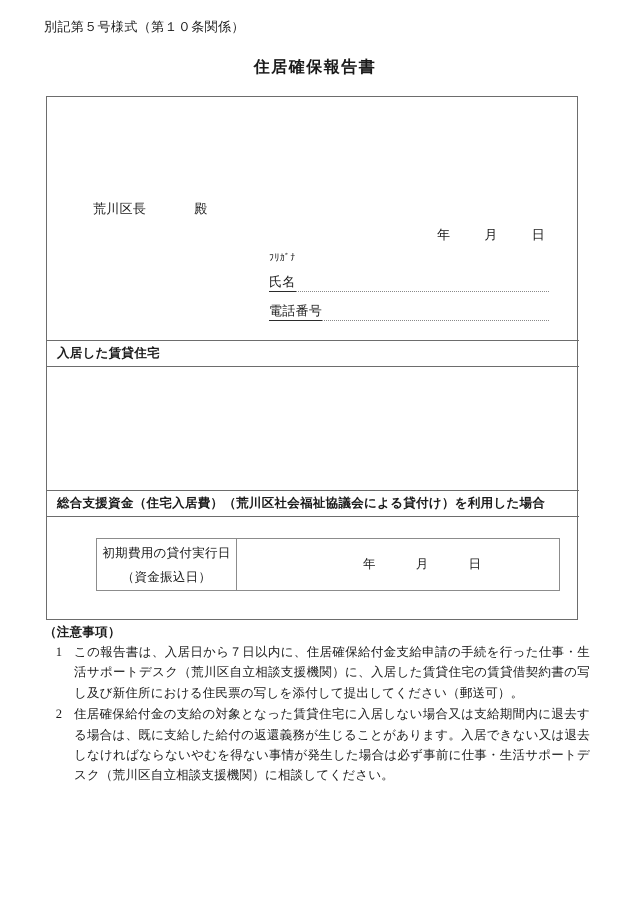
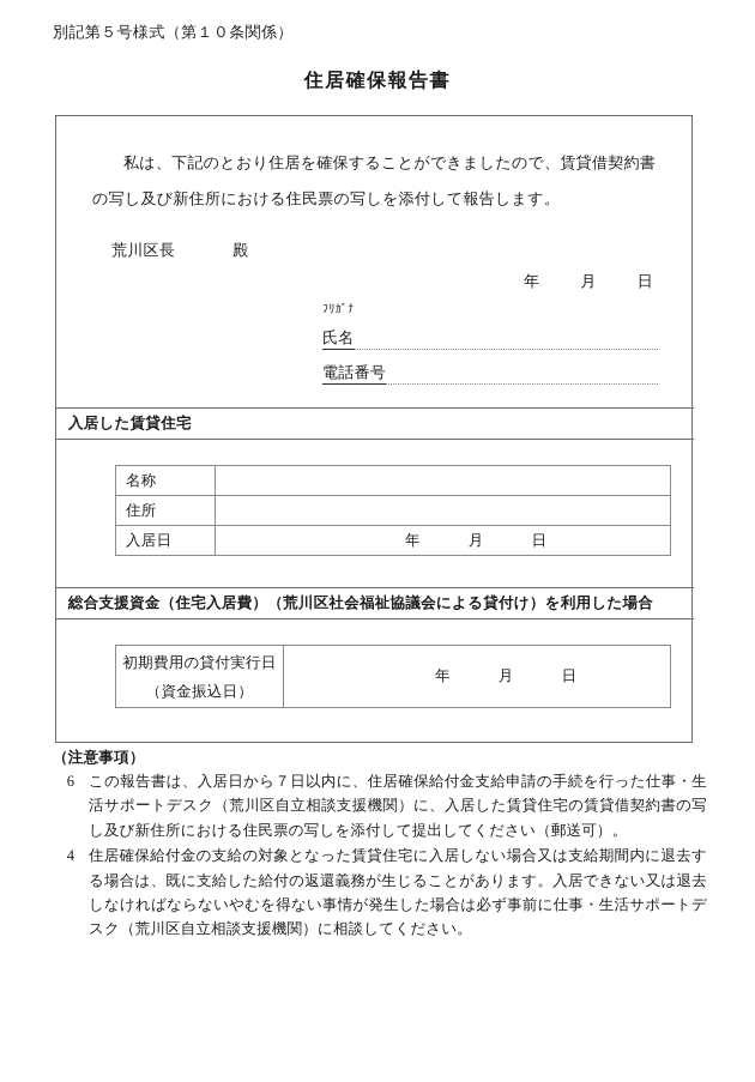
  別記第５号様式（第１０条関係）
  住居確保報告書
+ 私は、下記のとおり住居を確保することができましたので、賃貸借契約書の写し及び新住所における住民票の写しを添付して報告します。
  荒川区長 殿
  年 月 日
  ﾌﾘｶﾞﾅ
  氏名
  電話番号
  入居した賃貸住宅
+ 名称
+ 住所
+ 入居日	年 月 日
  総合支援資金（住宅入居費）（荒川区社会福祉協議会による貸付け）を利用した場合
  初期費用の貸付実行日 （資金振込日）	年 月 日
  （注意事項）
- 1
+ 6
  この報告書は、入居日から７日以内に、住居確保給付金支給申請の手続を行った仕事・生活サポートデスク（荒川区自立相談支援機関）に、入居した賃貸住宅の賃貸借契約書の写し及び新住所における住民票の写しを添付して提出してください（郵送可）。
- 2
+ 4
  住居確保給付金の支給の対象となった賃貸住宅に入居しない場合又は支給期間内に退去する場合は、既に支給した給付の返還義務が生じることがあります。入居できない又は退去しなければならないやむを得ない事情が発生した場合は必ず事前に仕事・生活サポートデスク（荒川区自立相談支援機関）に相談してください。
